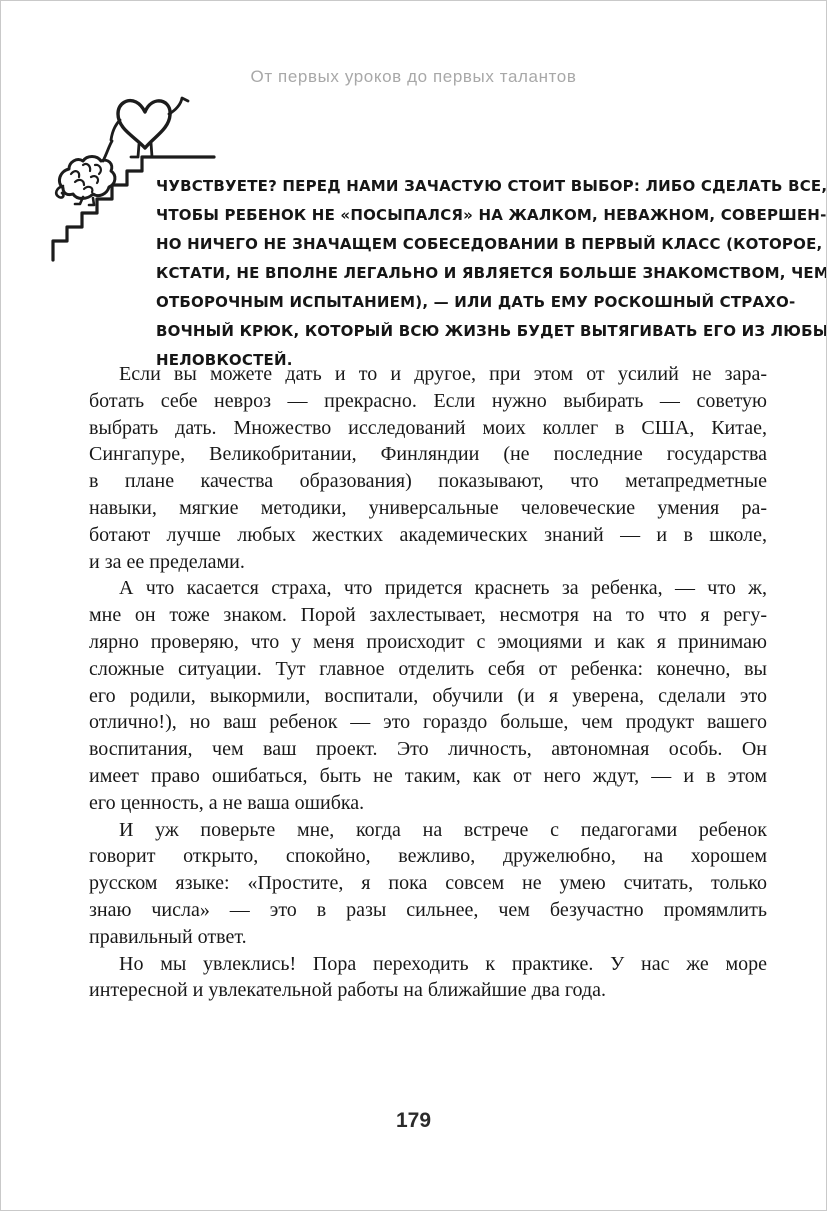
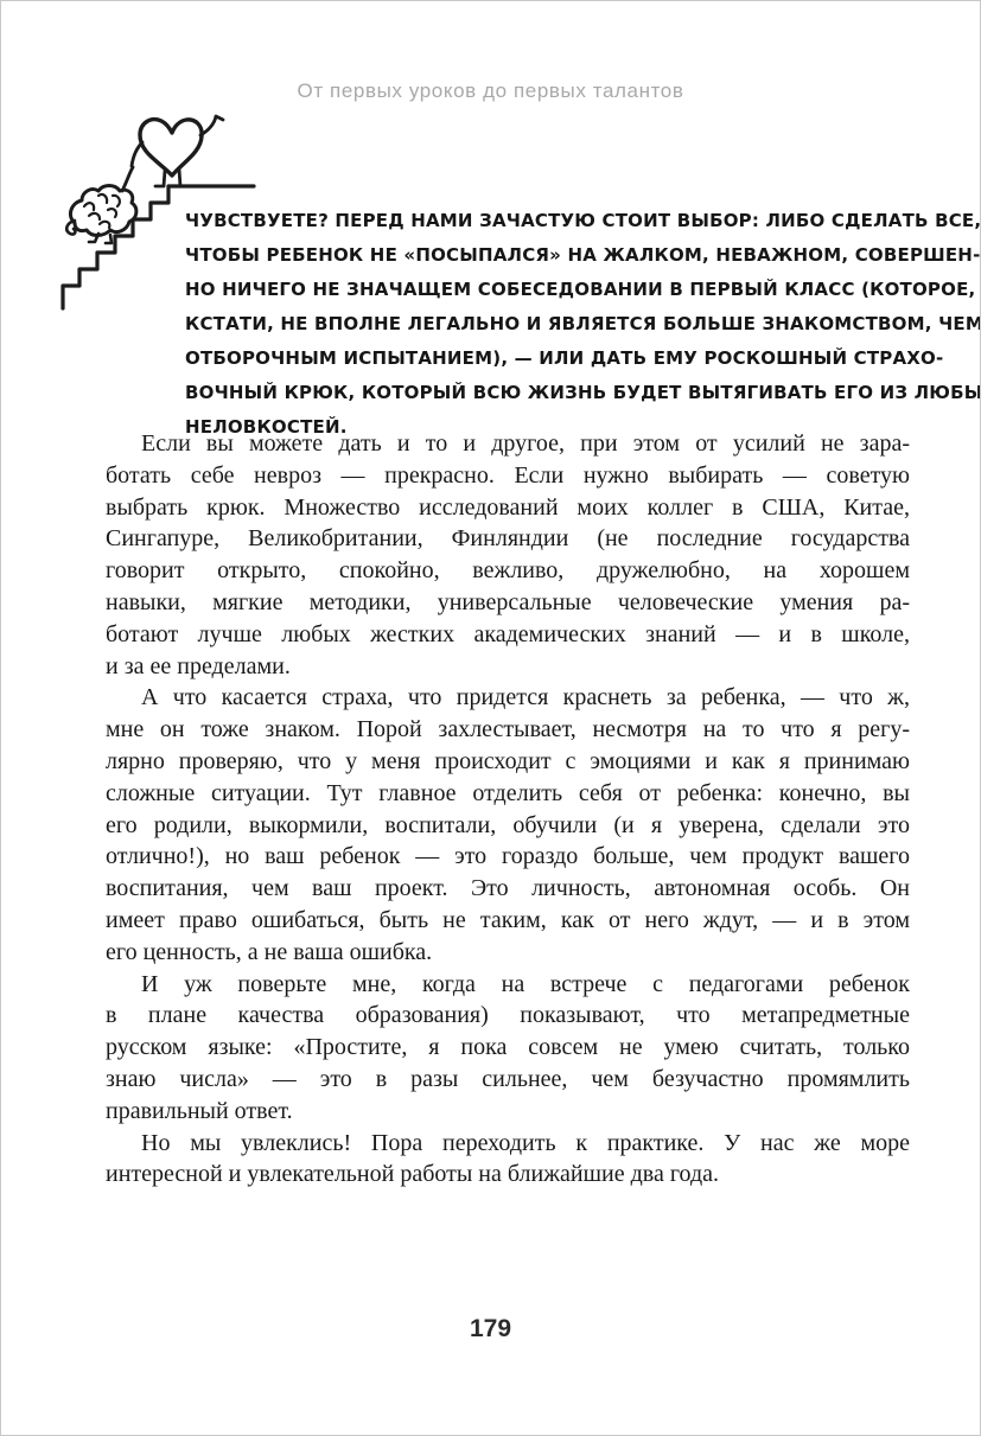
  От первых уроков до первых талантов
  ЧУВСТВУЕТЕ? ПЕРЕД НАМИ ЗАЧАСТУЮ СТОИТ ВЫБОР: ЛИБО СДЕЛАТЬ ВСЕ,
  ЧТОБЫ РЕБЕНОК НЕ «ПОСЫПАЛСЯ» НА ЖАЛКОМ, НЕВАЖНОМ, СОВЕРШЕН-
  НО НИЧЕГО НЕ ЗНАЧАЩЕМ СОБЕСЕДОВАНИИ В ПЕРВЫЙ КЛАСС (КОТОРОЕ,
  КСТАТИ, НЕ ВПОЛНЕ ЛЕГАЛЬНО И ЯВЛЯЕТСЯ БОЛЬШЕ ЗНАКОМСТВОМ, ЧЕМ
  ОТБОРОЧНЫМ ИСПЫТАНИЕМ), — ИЛИ ДАТЬ ЕМУ РОСКОШНЫЙ СТРАХО-
  ВОЧНЫЙ КРЮК, КОТОРЫЙ ВСЮ ЖИЗНЬ БУДЕТ ВЫТЯГИВАТЬ ЕГО ИЗ ЛЮБЫ
  НЕЛОВКОСТЕЙ.
  Если вы можете дать и то и другое, при этом от усилий не зара-
  ботать себе невроз — прекрасно. Если нужно выбирать — советую
- выбрать дать. Множество исследований моих коллег в США, Китае,
+ выбрать крюк. Множество исследований моих коллег в США, Китае,
  Сингапуре, Великобритании, Финляндии (не последние государства
- в плане качества образования) показывают, что метапредметные
+ говорит открыто, спокойно, вежливо, дружелюбно, на хорошем
  навыки, мягкие методики, универсальные человеческие умения ра-
  ботают лучше любых жестких академических знаний — и в школе,
  и за ее пределами.
  А что касается страха, что придется краснеть за ребенка, — что ж,
  мне он тоже знаком. Порой захлестывает, несмотря на то что я регу-
  лярно проверяю, что у меня происходит с эмоциями и как я принимаю
  сложные ситуации. Тут главное отделить себя от ребенка: конечно, вы
  его родили, выкормили, воспитали, обучили (и я уверена, сделали это
  отлично!), но ваш ребенок — это гораздо больше, чем продукт вашего
  воспитания, чем ваш проект. Это личность, автономная особь. Он
  имеет право ошибаться, быть не таким, как от него ждут, — и в этом
  его ценность, а не ваша ошибка.
  И уж поверьте мне, когда на встрече с педагогами ребенок
- говорит открыто, спокойно, вежливо, дружелюбно, на хорошем
+ в плане качества образования) показывают, что метапредметные
  русском языке: «Простите, я пока совсем не умею считать, только
  знаю числа» — это в разы сильнее, чем безучастно промямлить
  правильный ответ.
  Но мы увлеклись! Пора переходить к практике. У нас же море
  интересной и увлекательной работы на ближайшие два года.
  179
